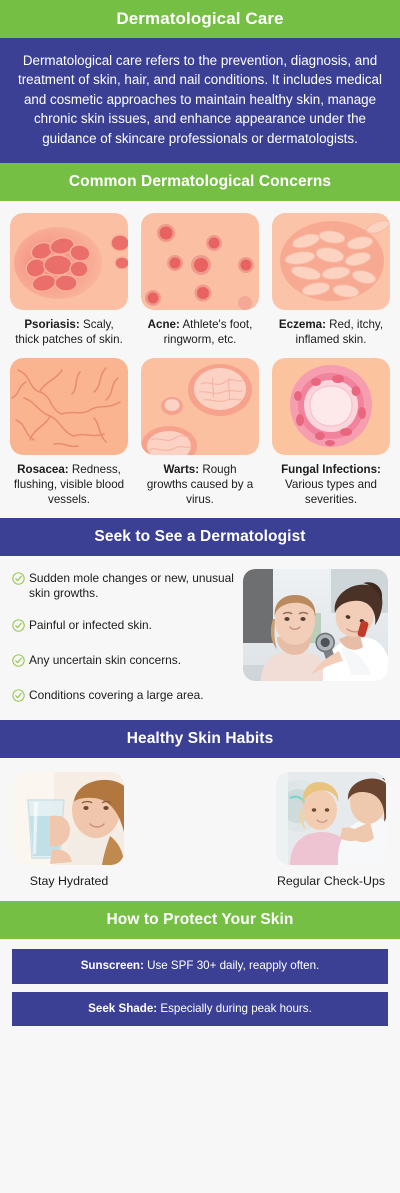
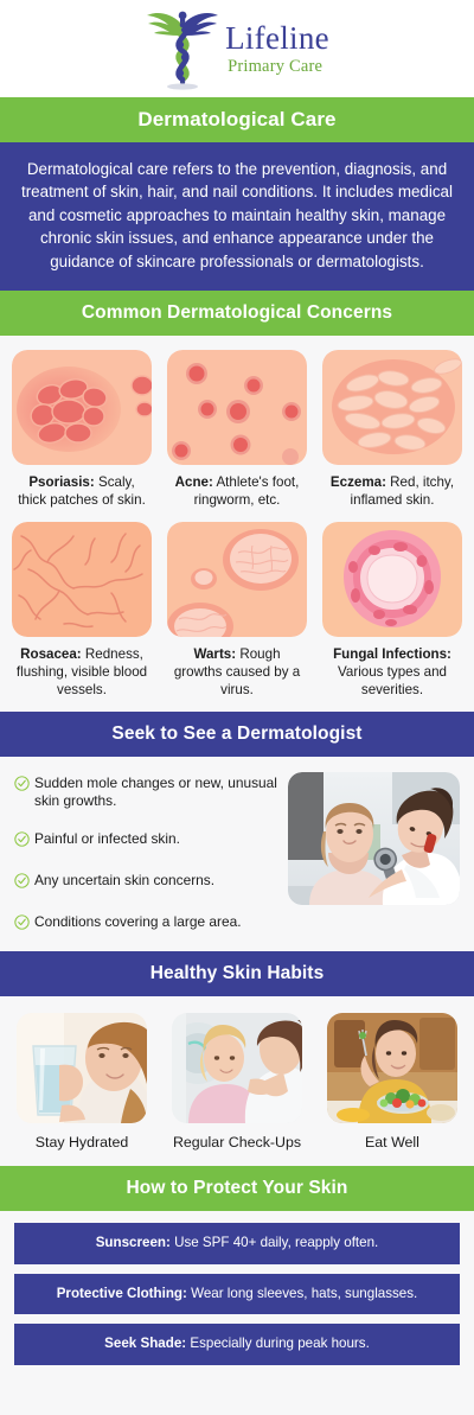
+ Lifeline
+ Primary Care
  Dermatological Care
  Dermatological care refers to the prevention, diagnosis, and treatment of skin, hair, and nail conditions. It includes medical and cosmetic approaches to maintain healthy skin, manage chronic skin issues, and enhance appearance under the guidance of skincare professionals or dermatologists.
  Common Dermatological Concerns
  Psoriasis: Scaly, thick patches of skin.
  Acne: Athlete's foot, ringworm, etc.
  Eczema: Red, itchy, inflamed skin.
  Rosacea: Redness, flushing, visible blood vessels.
  Warts: Rough growths caused by a virus.
  Fungal Infections: Various types and severities.
  Seek to See a Dermatologist
  Sudden mole changes or new, unusual skin growths.
  Painful or infected skin.
  Any uncertain skin concerns.
  Conditions covering a large area.
  Healthy Skin Habits
  Stay Hydrated
  Regular Check-Ups
+ Eat Well
  How to Protect Your Skin
- Sunscreen: Use SPF 30+ daily, reapply often.
+ Sunscreen: Use SPF 40+ daily, reapply often.
+ Protective Clothing: Wear long sleeves, hats, sunglasses.
  Seek Shade: Especially during peak hours.
